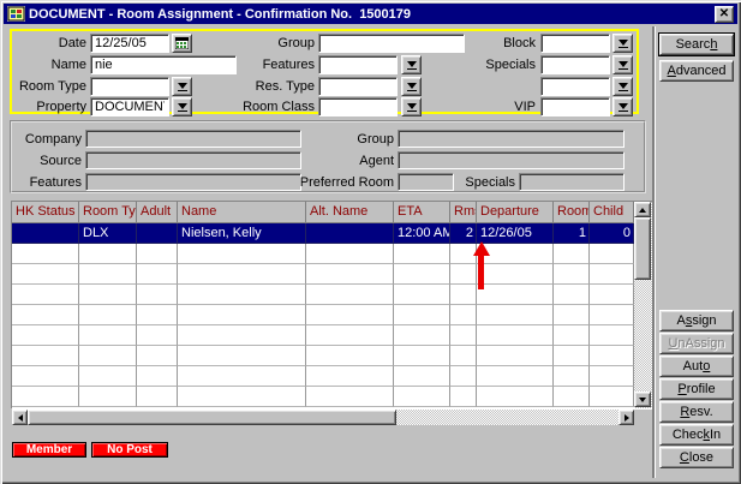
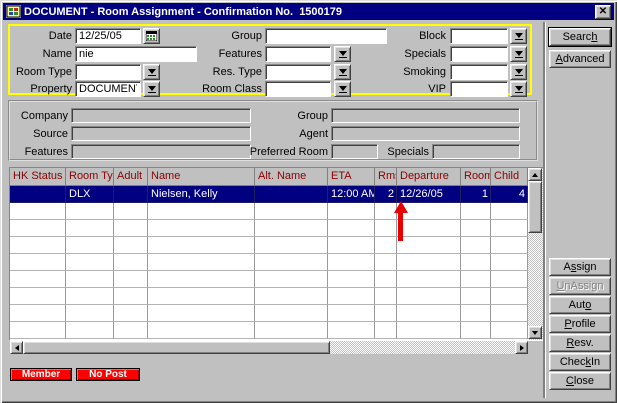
  DOCUMENT - Room Assignment - Confirmation No. 1500179
  ✕
  Date
  12/25/05
  Name
  nie
  Room Type
  Property
  DOCUMEN
  Group
  Features
  Res. Type
  Room Class
  Block
  Specials
+ Smoking
  VIP
  Company
  Source
  Features
  Group
  Agent
  Preferred Room
  Specials
  HK Status
  Room Ty
  Adult
  Name
  Alt. Name
  ETA
  Departure
  Room
  Child
  DLX
  Nielsen, Kelly
  12:00 AM
  2
  12/26/05
  1
- 0
+ 4
  Member
  No Post
  Searc
  h
  A
  dvanced
  A
  s
  sign
  U
  nAssign
  Aut
  o
  P
  rofile
  R
  esv.
  Chec
  k
  In
  C
  lose
